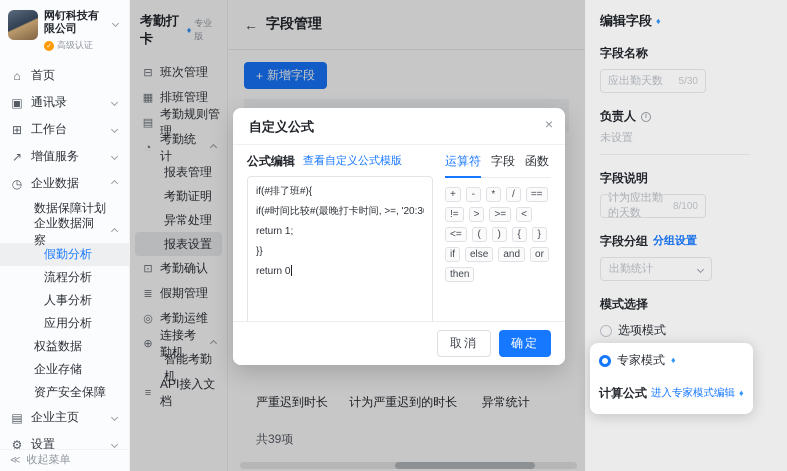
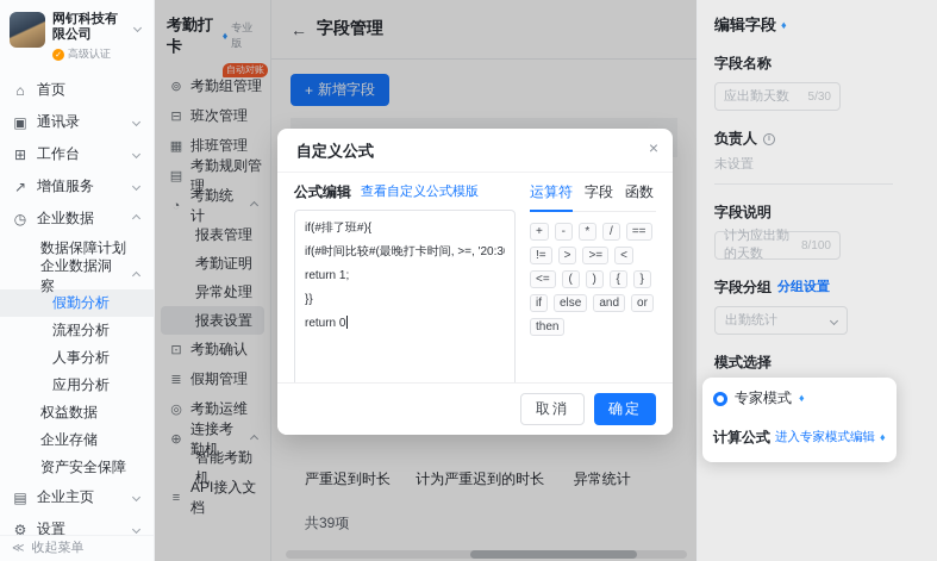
  网钉科技有限公司
  高级认证
  ⌂
  首页
  ▣
  通讯录
  ⊞
  工作台
  ↗
  增值服务
  ◷
  企业数据
  数据保障计划
  企业数据洞察
  假勤分析
  流程分析
  人事分析
  应用分析
  权益数据
  企业存储
  资产安全保障
  ▤
  企业主页
  ⚙
  设置
  ≪
  收起菜单
  考勤打卡
  ♦
  专业版
+ ⊚
+ 考勤组管理
+ 自动对账
  ⊟
  班次管理
  ▦
  排班管理
  ▤
  考勤规则管理
  ◔
  考勤统计
  报表管理
  考勤证明
  异常处理
  报表设置
  ⊡
  考勤确认
  ≣
  假期管理
  ◎
  考勤运维
  ⊕
  连接考勤机
  智能考勤机
  ≡
  API接入文档
  ←
  字段管理
  +
  新增字段
  严重迟到时长
  计为严重迟到的时长
  异常统计
  共39项
  自定义公式
  ×
  公式编辑
  查看自定义公式模版
  if(#排了班#){
  if(#时间比较#(最晚打卡时间, >=, '20:3
  return 1;
  }}
  return 0
  运算符
  字段
  函数
  +
  -
  *
  /
  ==
  !=
  >
  >=
  <
  <=
  (
  )
  {
  }
  if
  else
  and
  or
  then
  取消
  确定
  编辑字段
  ♦
  字段名称
  应出勤天数
  5/30
  负责人
  未设置
  字段说明
  计为应出勤的天数
  8/100
  字段分组
  分组设置
  出勤统计
  模式选择
- 选项模式
  专家模式
  ♦
  计算公式
  进入专家模式编辑
  ♦
